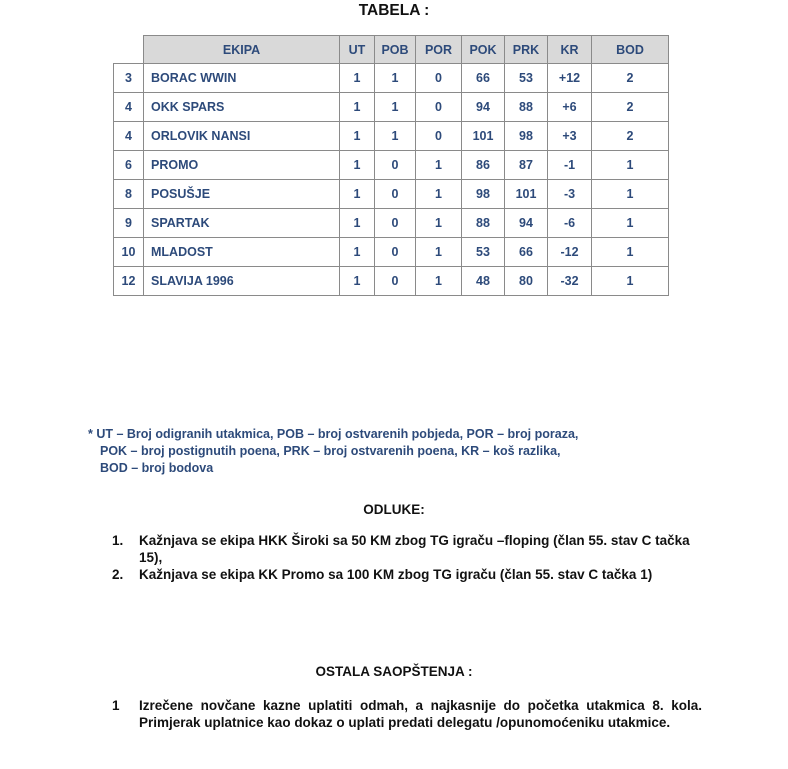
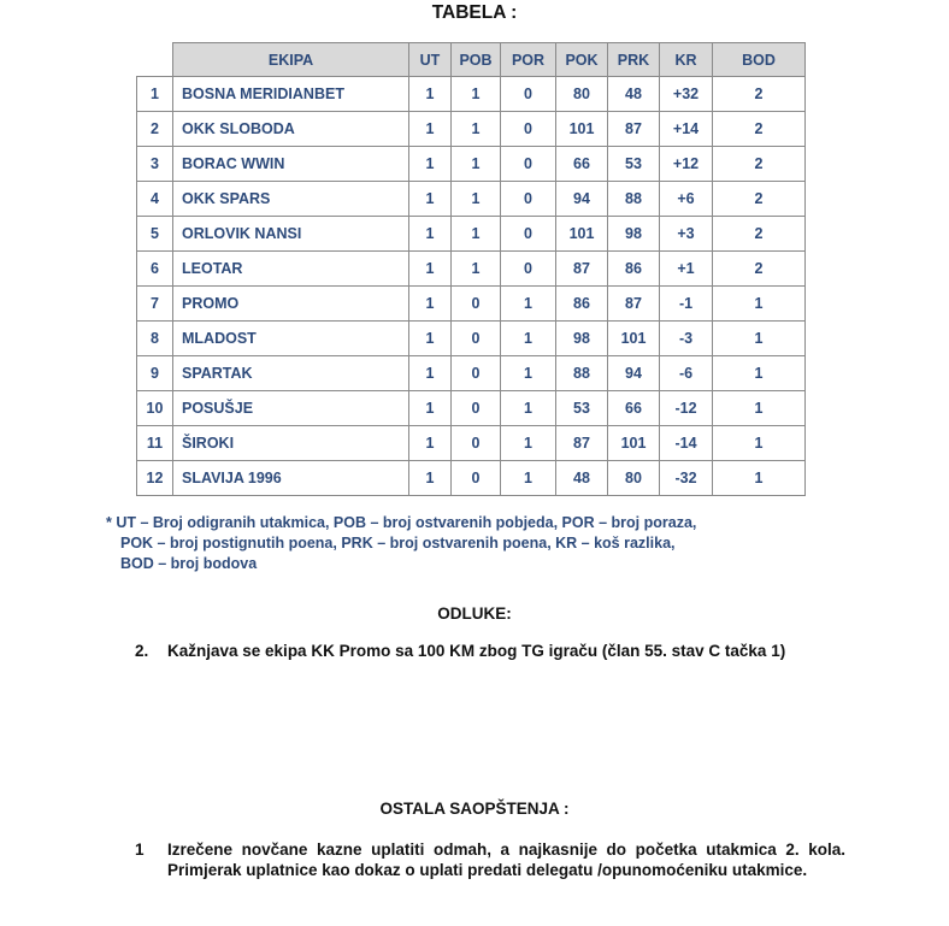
  TABELA :
  	EKIPA	UT	POB	POR	POK	PRK	KR	BOD
+ 1	BOSNA MERIDIANBET	1	1	0	80	48	+32	2
+ 2	OKK SLOBODA	1	1	0	101	87	+14	2
  3	BORAC WWIN	1	1	0	66	53	+12	2
  4	OKK SPARS	1	1	0	94	88	+6	2
- 4	ORLOVIK NANSI	1	1	0	101	98	+3	2
+ 5	ORLOVIK NANSI	1	1	0	101	98	+3	2
+ 6	LEOTAR	1	1	0	87	86	+1	2
- 6	PROMO	1	0	1	86	87	-1	1
+ 7	PROMO	1	0	1	86	87	-1	1
- 8	POSUŠJE	1	0	1	98	101	-3	1
+ 8	MLADOST	1	0	1	98	101	-3	1
  9	SPARTAK	1	0	1	88	94	-6	1
- 10	MLADOST	1	0	1	53	66	-12	1
+ 10	POSUŠJE	1	0	1	53	66	-12	1
+ 11	ŠIROKI	1	0	1	87	101	-14	1
  12	SLAVIJA 1996	1	0	1	48	80	-32	1
  * UT – Broj odigranih utakmica, POB – broj ostvarenih pobjeda, POR – broj poraza,
  POK – broj postignutih poena, PRK – broj ostvarenih poena, KR – koš razlika,
  BOD – broj bodova
  ODLUKE:
- 1.
- Kažnjava se ekipa HKK Široki sa 50 KM zbog TG igraču –floping (član 55. stav C tačka 15),
  2.
  Kažnjava se ekipa KK Promo sa 100 KM zbog TG igraču (član 55. stav C tačka 1)
  OSTALA SAOPŠTENJA :
  1
- Izrečene novčane kazne uplatiti odmah, a najkasnije do početka utakmica 8. kola. Primjerak uplatnice kao dokaz o uplati predati delegatu /opunomoćeniku utakmice.
+ Izrečene novčane kazne uplatiti odmah, a najkasnije do početka utakmica 2. kola. Primjerak uplatnice kao dokaz o uplati predati delegatu /opunomoćeniku utakmice.
